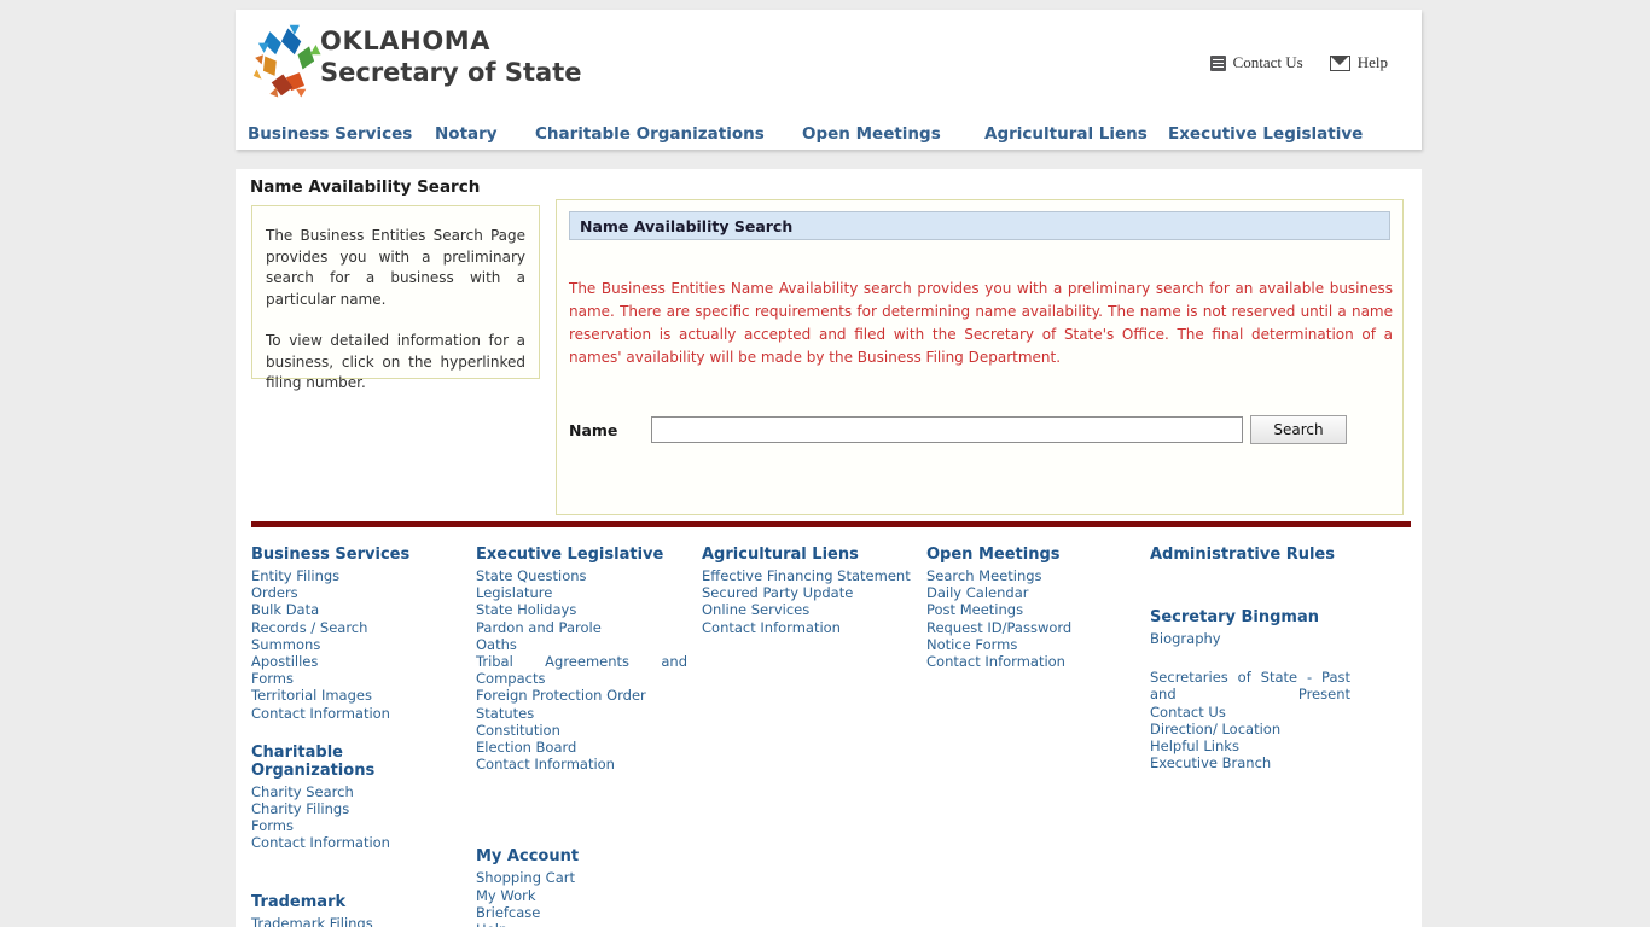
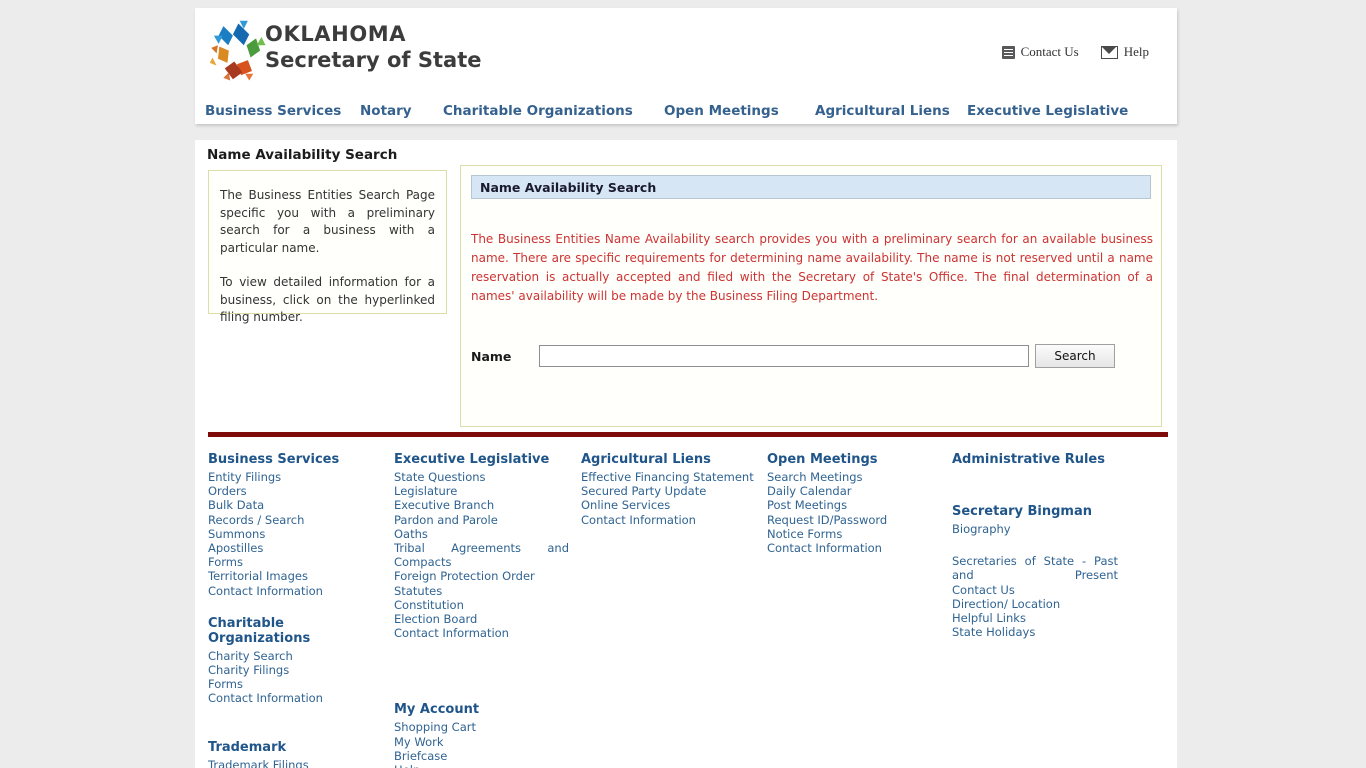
  OKLAHOMA
  Secretary of State
  Contact Us
  Help
  Business Services
  Notary
  Charitable Organizations
  Open Meetings
  Agricultural Liens
  Executive Legislative
  Name Availability Search
- The Business Entities Search Page provides you with a preliminary search for a business with a particular name.
+ The Business Entities Search Page specific you with a preliminary search for a business with a particular name.
  To view detailed information for a business, click on the hyperlinked filing number.
  Name Availability Search
  The Business Entities Name Availability search provides you with a preliminary search for an available business name. There are specific requirements for determining name availability. The name is not reserved until a name reservation is actually accepted and filed with the Secretary of State's Office. The final determination of a names' availability will be made by the Business Filing Department.
  Name
  Search
  Business Services
  Entity Filings
  Orders
  Bulk Data
  Records / Search
  Summons
  Apostilles
  Forms
  Territorial Images
  Contact Information
  Charitable Organizations
  Charity Search
  Charity Filings
  Forms
  Contact Information
  Trademark
  Trademark Filings
  Executive Legislative
  State Questions
  Legislature
- State Holidays
+ Executive Branch
  Pardon and Parole
  Oaths
  Tribal Agreements and Compacts
  Foreign Protection Order
  Statutes
  Constitution
  Election Board
  Contact Information
  My Account
  Shopping Cart
  My Work
  Briefcase
  Agricultural Liens
  Effective Financing Statement
  Secured Party Update
  Online Services
  Contact Information
  Open Meetings
  Search Meetings
  Daily Calendar
  Post Meetings
  Request ID/Password
  Notice Forms
  Contact Information
  Administrative Rules
  Secretary Bingman
  Biography
  Secretaries of State - Past and Present
  Contact Us
  Direction/ Location
  Helpful Links
- Executive Branch
+ State Holidays
